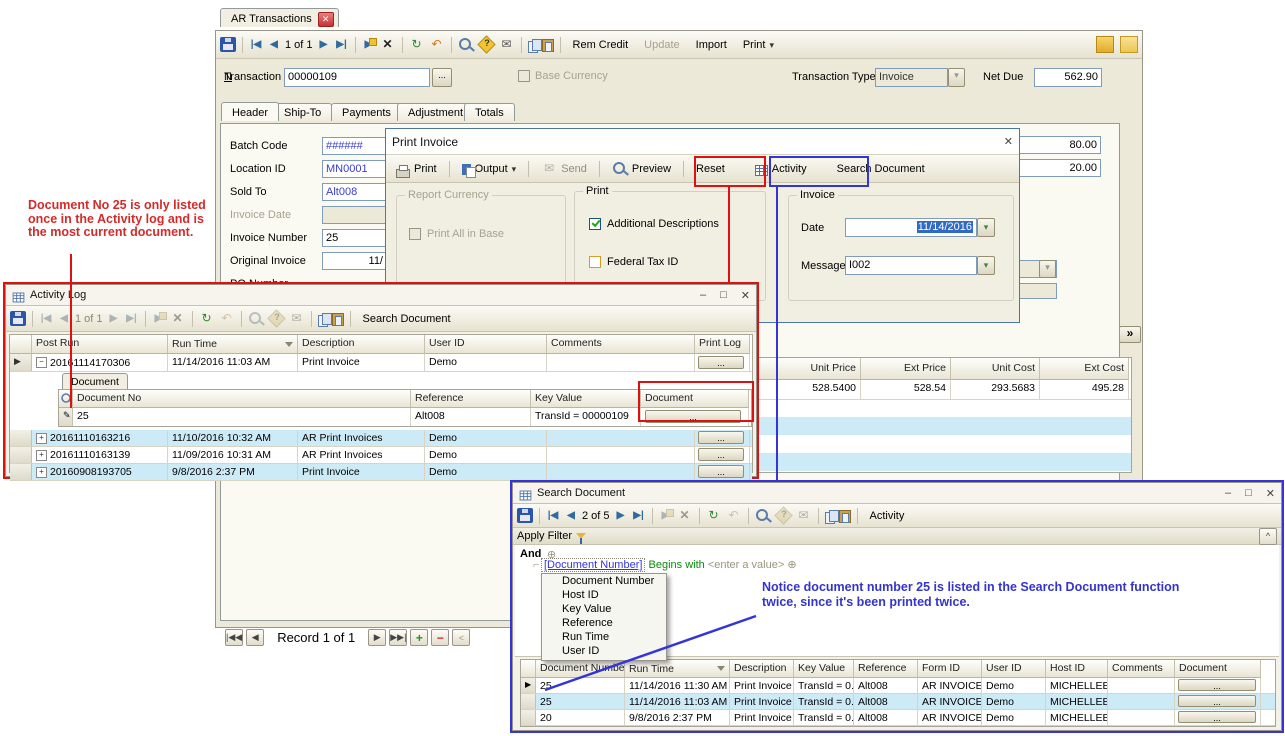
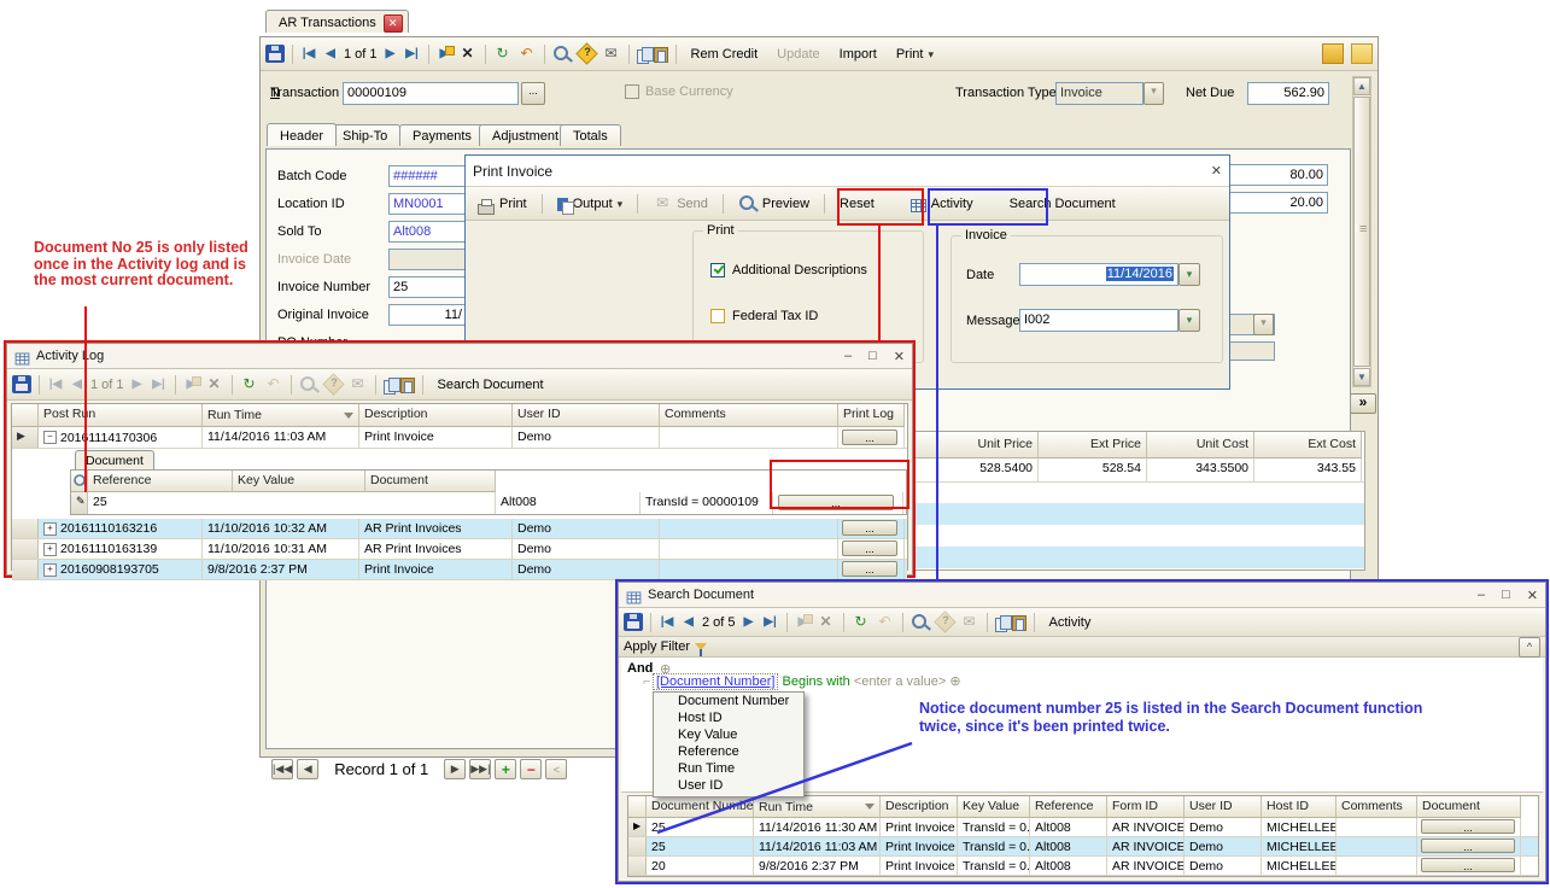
  1 of 1
  Rem Credit
  Update
  Import
  Print
  N
  Transaction
  00000109
  ...
  Base Currency
  Transaction Type
  Invoice
  ▾
  Net Due
  562.90
+ ▲
+ ▼
  »
  Header
  Ship-To
  Payments
  Adjustment
  Totals
  Batch Code
  ######
  Location ID
  MN0001
  Sold To
  Alt008
  Invoice Date
  Invoice Number
  25
  Original Invoice
  11/
  80.00
  20.00
  ▾
  |◀◀
  ◀
  Record 1 of 1
  ▶
  ▶▶|
  +
  −
  <
  Unit Price
  Ext Price
  Unit Cost
  Ext Cost
  528.5400
  528.54
- 293.5683
+ 343.5500
- 495.28
+ 343.55
  AR Transactions
  ✕
  Print Invoice
  ✕
  Print
  Output
  Send
  Preview
  Reset
  Activity
  Search Document
- Report Currency
- Print All in Base
  Print
  Additional Descriptions
  Federal Tax ID
  Invoice
  Date
  11/14/2016
  ▾
  Message
  I002
  ▾
  Activityog
  –
  □
  ✕
  1 of 1
  Search Document
  Post Rn
  Run Time
  Description
  User ID
  Comments
  Print Log
  ▶
  −
  2011114170306
  11/14/2016 11:03 AM
  Print Invoice
  Demo
  ...
  Document
- Document No
  Reference
  Key Value
  Document
  ✎
  25
  Alt008
  TransId = 00000109
  ...
  +
  20161110163216
  11/10/2016 10:32 AM
  AR Print Invoices
  Demo
  ...
  +
  20161110163139
- 11/09/2016 10:31 AM
+ 11/10/2016 10:31 AM
  AR Print Invoices
  Demo
  ...
  +
  20160908193705
  9/8/2016 2:37 PM
  Print Invoice
  Demo
  ...
  Search Document
  –
  □
  ✕
  2 of 5
  Activity
  Apply Filter
  ^
  And
  ⊕
  ⌐
  [Document Number] Begins with <enter a value> ⊕
  Document Number
  Host ID
  Key Value
  Reference
  Run Time
  User ID
  Document Nube
  Run Time
  Description
  Key Value
  Reference
  Form ID
  User ID
  Host ID
  Comments
  Document
  ▶
  25
  11/14/2016 11:30 AM
  Print Invoice
  TransId = 0.
  Alt008
  AR INVOICE
  Demo
  MICHELLEB
  ...
  25
  11/14/2016 11:03 AM
  Print Invoice
  TransId = 0.
  Alt008
  AR INVOICE
  Demo
  MICHELLEB
  ...
  20
  9/8/2016 2:37 PM
  Print Invoice
  TransId = 0.
  Alt008
  AR INVOICE
  Demo
  MICHELLEB
  ...
  Document No 25 is only listed once in the Activity log and is the most current document.
  Notice document number 25 is listed in the Search Document function twice, since it's been printed twice.
